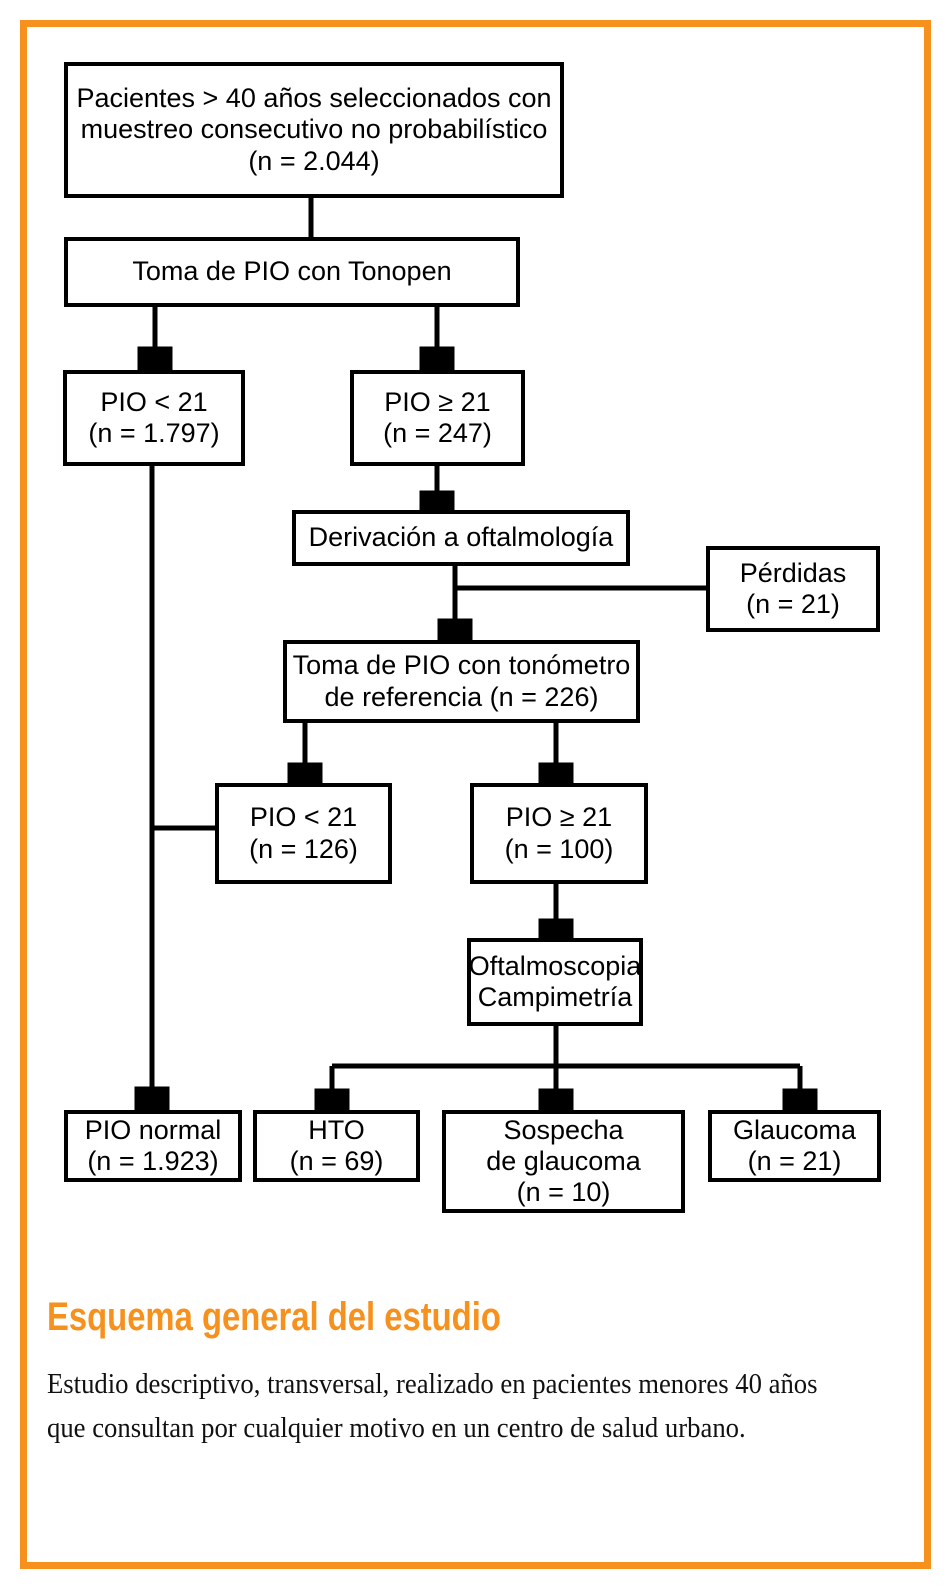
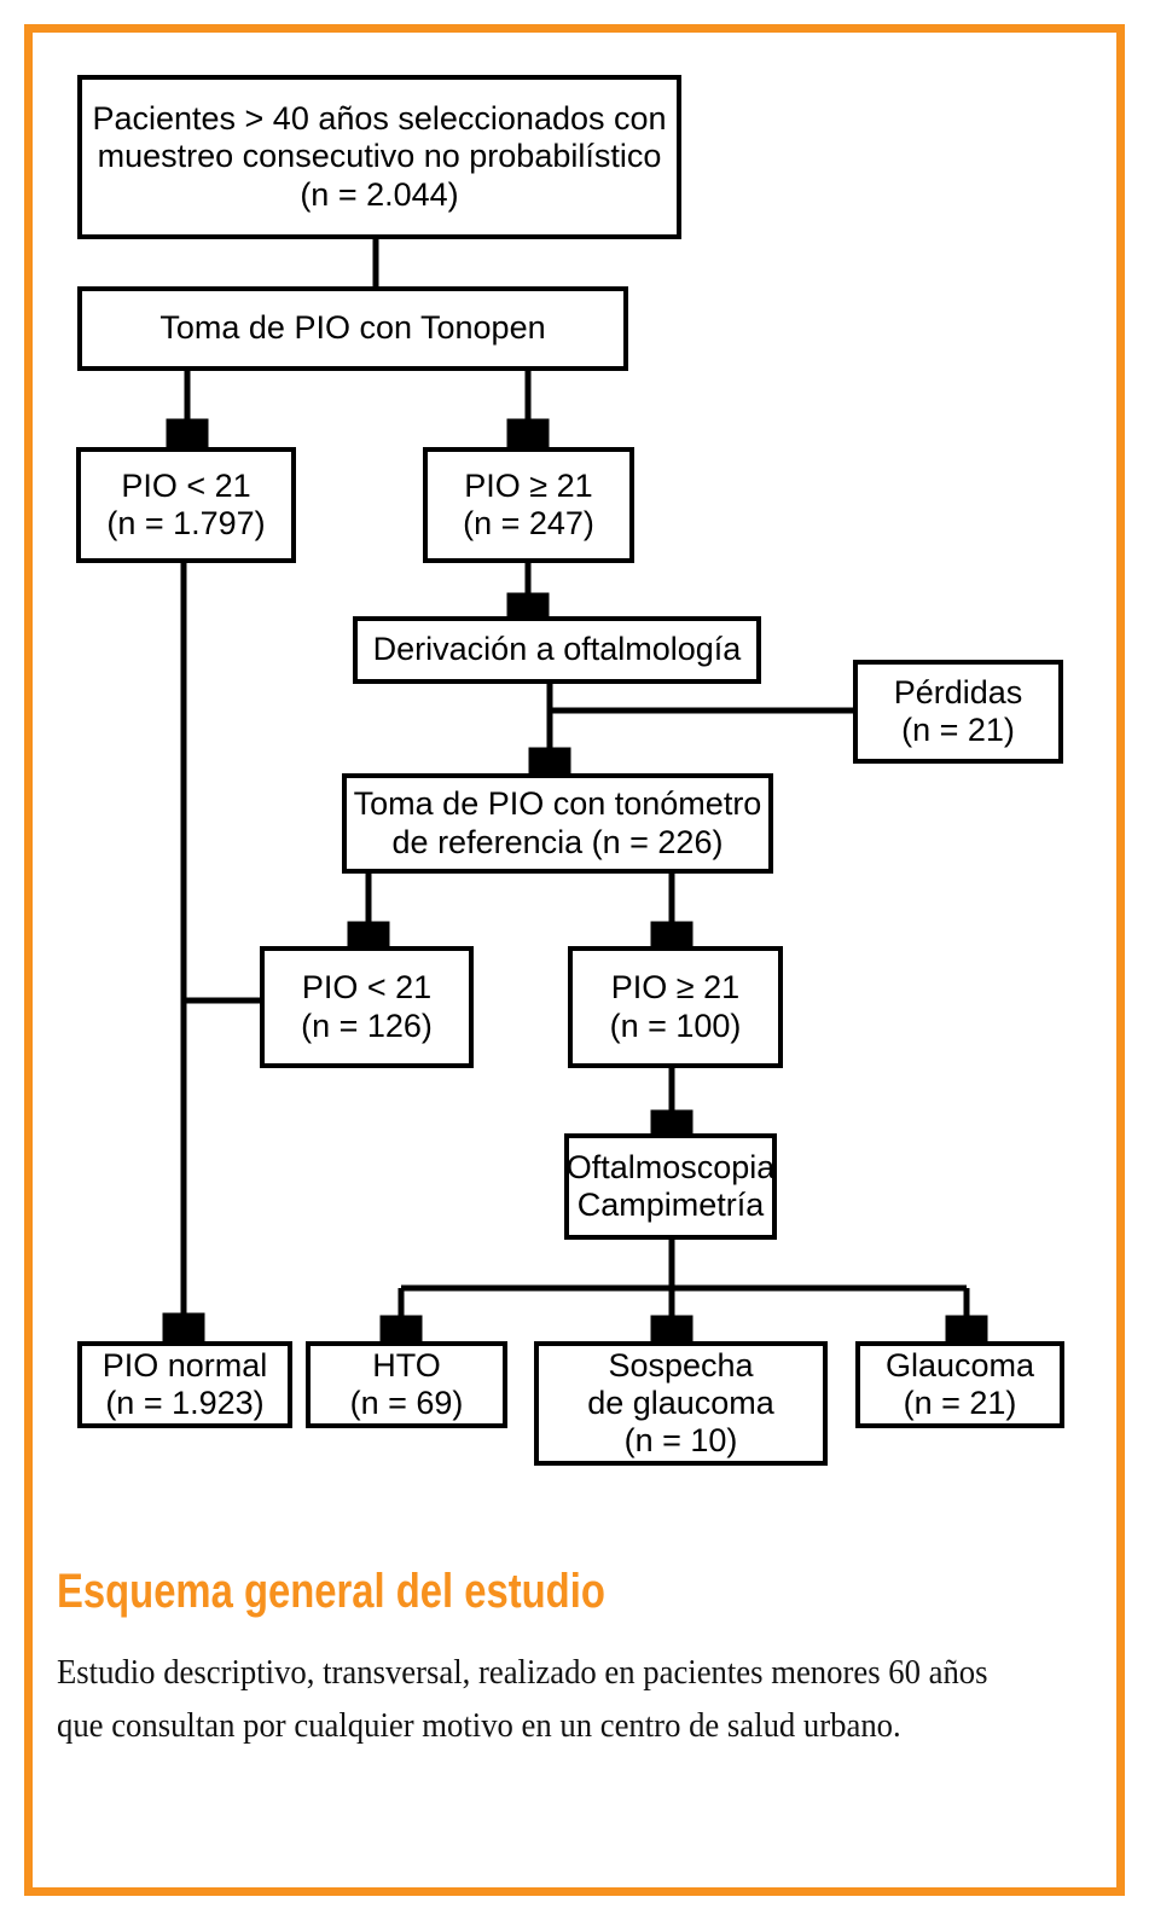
  Pacientes > 40 años seleccionados con
  muestreo consecutivo no probabilístico
  (n = 2.044)
  Toma de PIO con Tonopen
  PIO < 21
  (n = 1.797)
  PIO ≥ 21
  (n = 247)
  Derivación a oftalmología
  Pérdidas
  (n = 21)
  Toma de PIO con tonómetro
  de referencia (n = 226)
  PIO < 21
  (n = 126)
  PIO ≥ 21
  (n = 100)
  Oftalmoscopia
  Campimetría
  PIO normal
  (n = 1.923)
  HTO
  (n = 69)
  Sospecha
  de glaucoma
  (n = 10)
  Glaucoma
  (n = 21)
  Esquema general del estudio
- Estudio descriptivo, transversal, realizado en pacientes menores 40 años que consultan por cualquier motivo en un centro de salud urbano.
+ Estudio descriptivo, transversal, realizado en pacientes menores 60 años que consultan por cualquier motivo en un centro de salud urbano.
